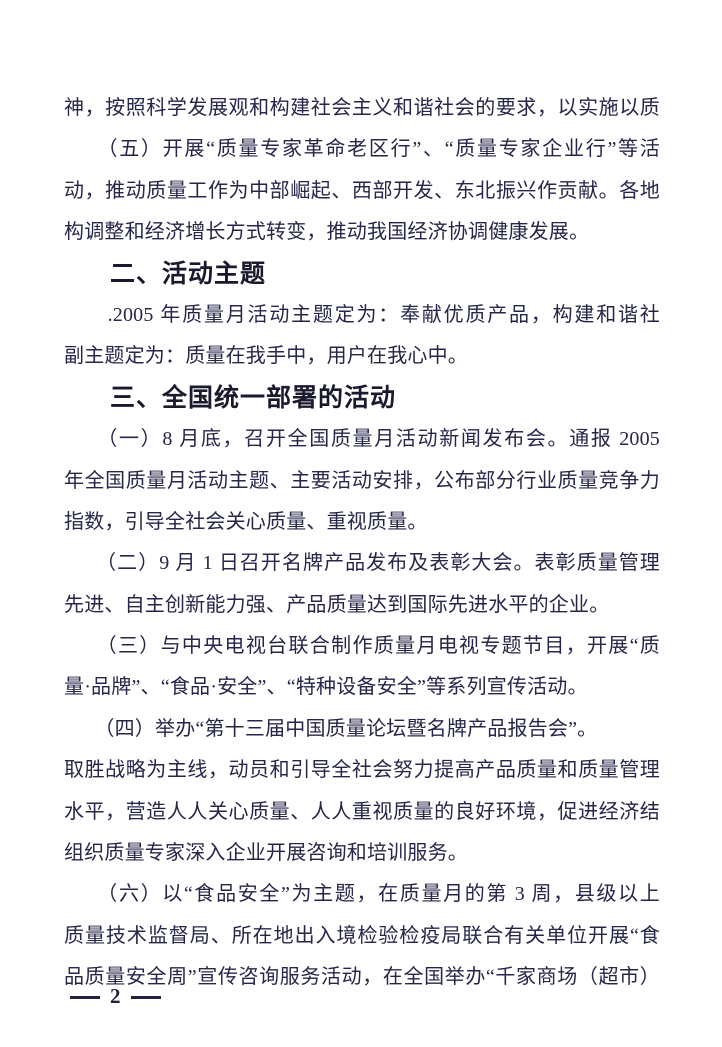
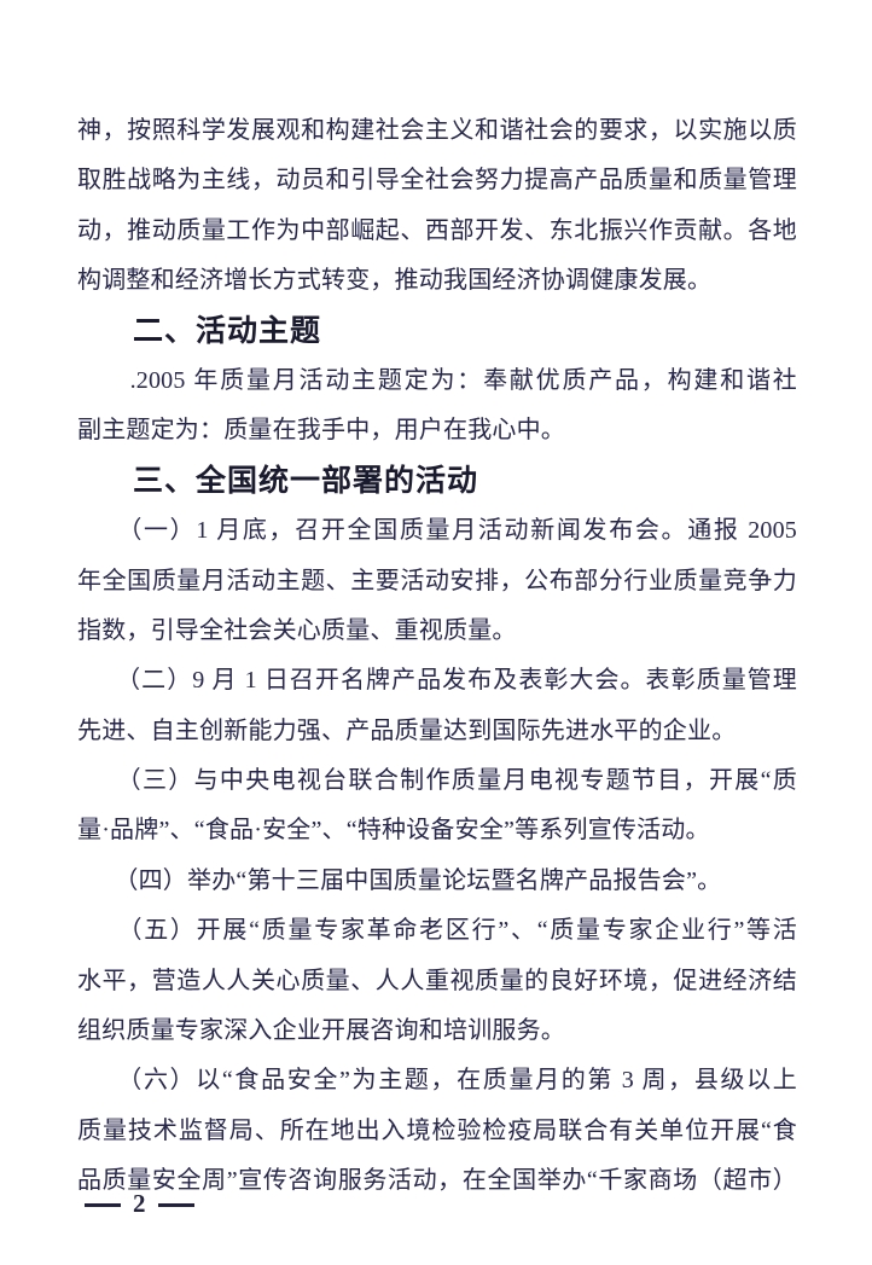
  神，按照科学发展观和构建社会主义和谐社会的要求，以实施以质
- （五）开展“质量专家革命老区行”、“质量专家企业行”等活
+ 取胜战略为主线，动员和引导全社会努力提高产品质量和质量管理
  动，推动质量工作为中部崛起、西部开发、东北振兴作贡献。各地
  构调整和经济增长方式转变，推动我国经济协调健康发展。
  二、活动主题
  .2005 年质量月活动主题定为：奉献优质产品，构建和谐社
  副主题定为：质量在我手中，用户在我心中。
  三、全国统一部署的活动
- （一）8 月底，召开全国质量月活动新闻发布会。通报 2005
+ （一）1 月底，召开全国质量月活动新闻发布会。通报 2005
  年全国质量月活动主题、主要活动安排，公布部分行业质量竞争力
  指数，引导全社会关心质量、重视质量。
  （二）9 月 1 日召开名牌产品发布及表彰大会。表彰质量管理
  先进、自主创新能力强、产品质量达到国际先进水平的企业。
  （三）与中央电视台联合制作质量月电视专题节目，开展“质
  量·品牌”、“食品·安全”、“特种设备安全”等系列宣传活动。
  （四）举办“第十三届中国质量论坛暨名牌产品报告会”。
- 取胜战略为主线，动员和引导全社会努力提高产品质量和质量管理
+ （五）开展“质量专家革命老区行”、“质量专家企业行”等活
  水平，营造人人关心质量、人人重视质量的良好环境，促进经济结
  组织质量专家深入企业开展咨询和培训服务。
  （六）以“食品安全”为主题，在质量月的第 3 周，县级以上
  质量技术监督局、所在地出入境检验检疫局联合有关单位开展“食
  品质量安全周”宣传咨询服务活动，在全国举办“千家商场（超市）
  2
